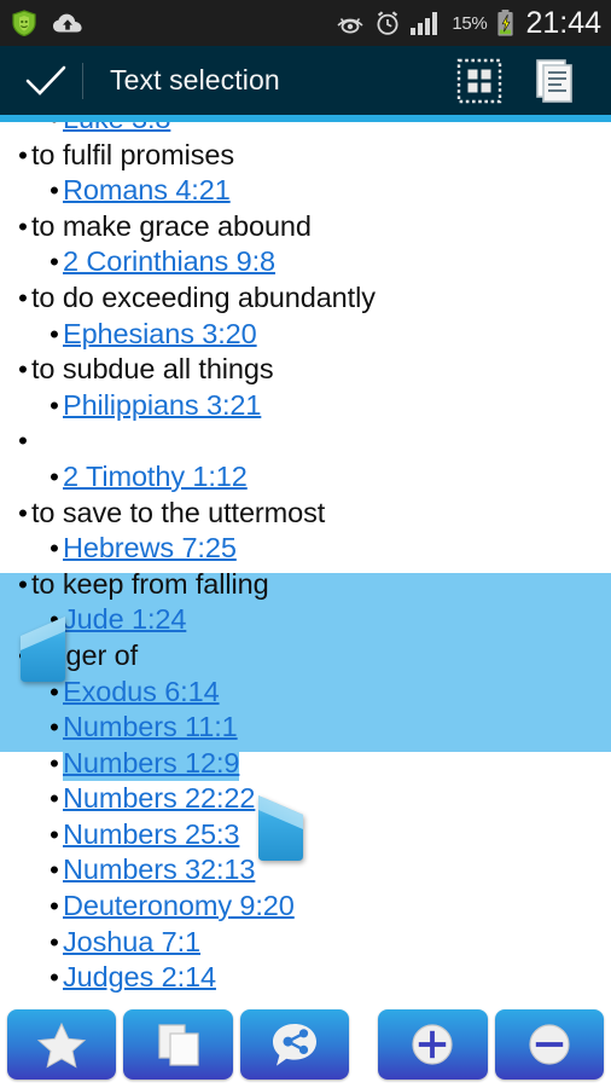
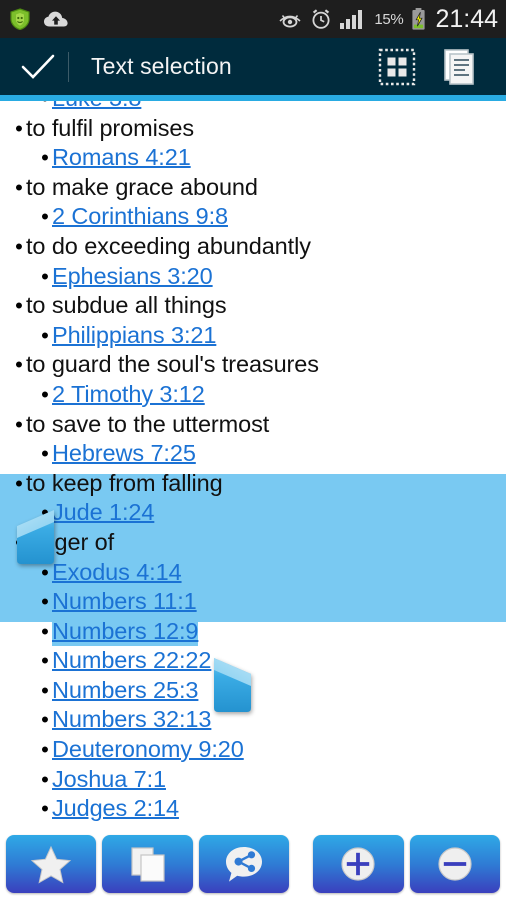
  15%
  21:44
  Text selection
  •
  to fulfil promises
  •
  Romans 4:21
  •
  to make grace abound
  •
  2 Corinthians 9:8
  •
  to do exceeding abundantly
  •
  Ephesians 3:20
  •
  to subdue all things
  •
  Philippians 3:21
  •
+ to guard the soul's treasures
  •
- 2 Timothy 1:12
+ 2 Timothy 3:12
  •
  to save to the uttermost
  •
  Hebrews 7:25
  •
  to keep from falling
  •
  Jude 1:24
  ger of
  •
- Exodus 6:14
+ Exodus 4:14
  •
  Numbers 11:1
  •
  Numbers 12:9
  •
  Numbers 22:22
  •
  Numbers 25:3
  •
  Numbers 32:13
  •
  Deuteronomy 9:20
  •
  Joshua 7:1
  •
  Judges 2:14
